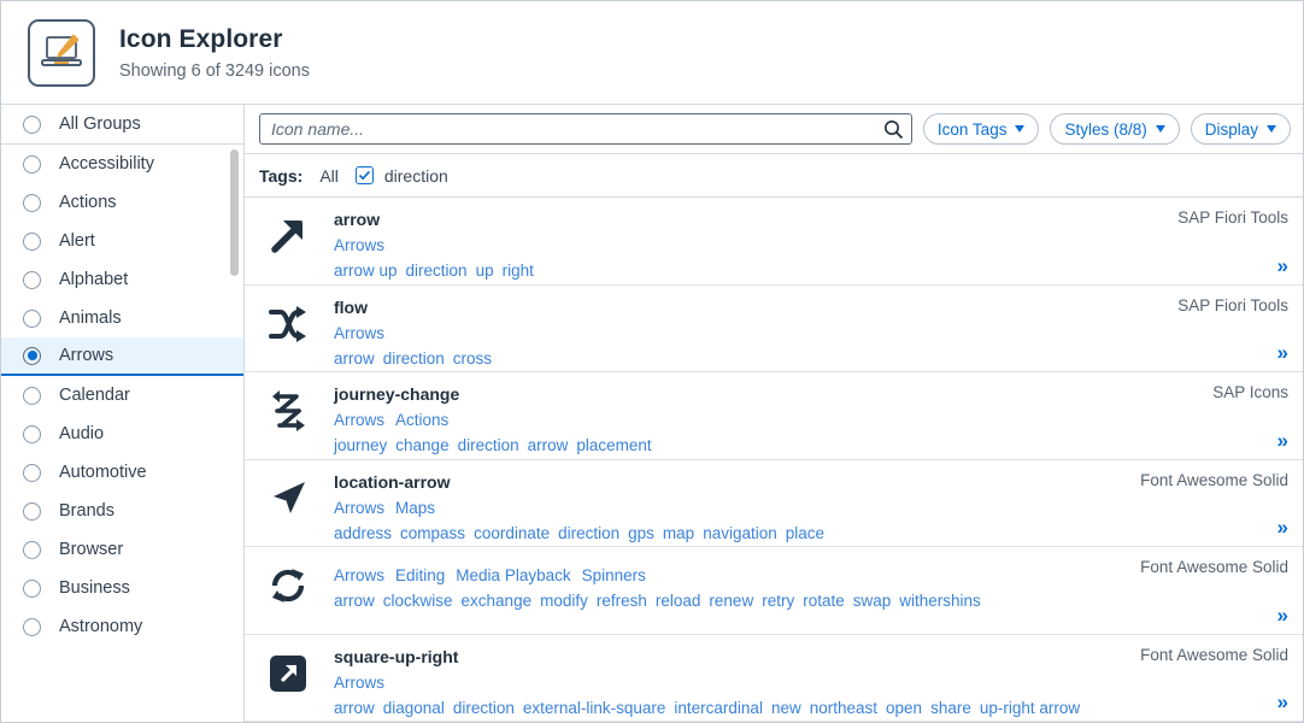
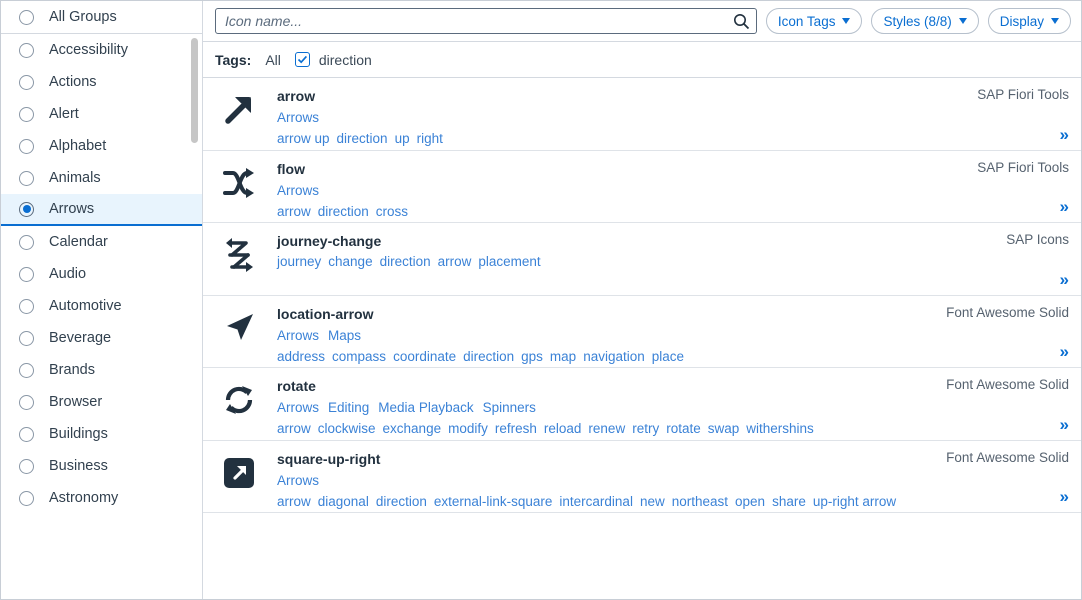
- Icon Explorer
- Showing 6 of 3249 icons
  All Groups
  Accessibility
  Actions
  Alert
  Alphabet
  Animals
  Arrows
  Calendar
  Audio
  Automotive
+ Beverage
  Brands
  Browser
+ Buildings
  Business
  Astronomy
  Icon name...
  Icon Tags
  Styles (8/8)
  Display
  Tags:
  All
  direction
  arrow
  Arrows
  arrow up direction up right
  SAP Fiori Tools
  »
  flow
  Arrows
  arrow direction cross
  SAP Fiori Tools
  »
  journey-change
- Arrows Actions
  journey change direction arrow placement
  SAP Icons
  »
  location-arrow
  Arrows Maps
  address compass coordinate direction gps map navigation place
  Font Awesome Solid
  »
+ rotate
  Arrows Editing Media Playback Spinners
  arrow clockwise exchange modify refresh reload renew retry rotate swap withershins
  Font Awesome Solid
  »
  square-up-right
  Arrows
  arrow diagonal direction external-link-square intercardinal new northeast open share up-right arrow
  Font Awesome Solid
  »
